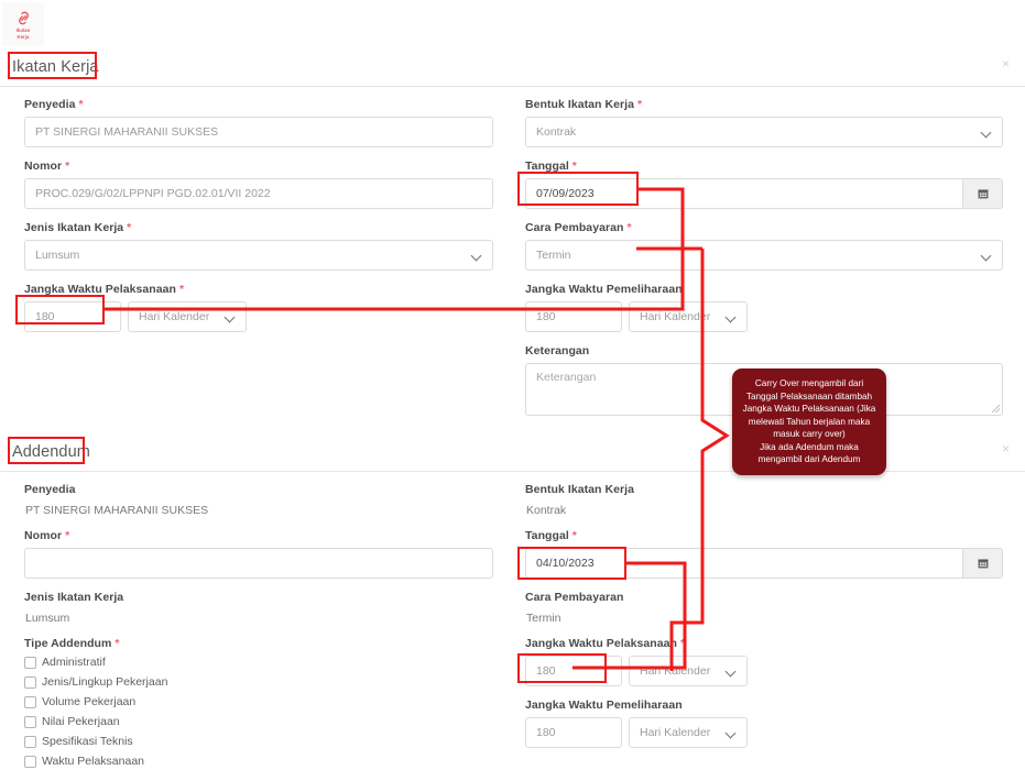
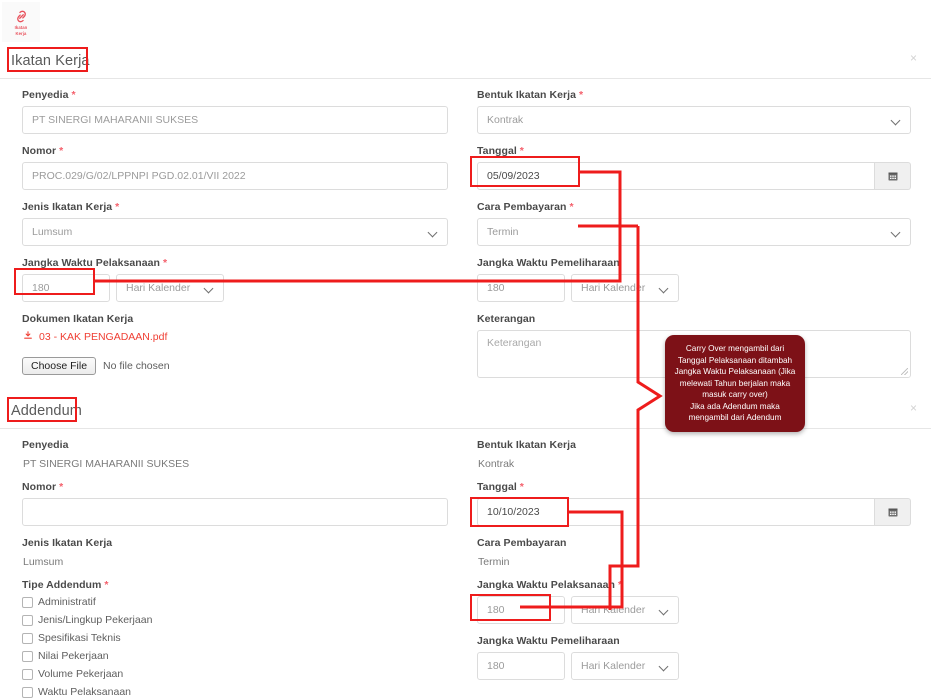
  Ikatan Kerja
  ×
  Penyedia *
  PT SINERGI MAHARANII SUKSES
  Nomor *
  PROC.029/G/02/LPPNPI PGD.02.01/VII 2022
  Jenis Ikatan Kerja *
  Lumsum
  Jangka Waktu Pelaksanaan *
  180
  Hari Kalender
+ Dokumen Ikatan Kerja
+ 03 - KAK PENGADAAN.pdf
+ Choose File
+ No file chosen
  Bentuk Ikatan Kerja *
  Kontrak
  Tanggal *
- 07/09/2023
+ 05/09/2023
  Cara Pembayaran *
  Termin
  Jangka Waktu Pemeliharaan
  180
  Hari Kalendr
  Keterangan
  Keterangan
  Addendum
  ×
  Penyedia
  PT SINERGI MAHARANII SUKSES
  Nomor *
  Jenis Ikatan Kerja
  Lumsum
  Tipe Addendum *
  Administratif
  Jenis/Lingkup Pekerjaan
- Volume Pekerjaan
+ Spesifikasi Teknis
  Nilai Pekerjaan
- Spesifikasi Teknis
+ Volume Pekerjaan
  Waktu Pelaksanaan
  Bentuk Ikatan Kerja
  Kontrak
  Tanggal *
- 04/10/2023
+ 10/10/2023
  Cara Pembayaran
  Termin
  Jangka Waktu Pelaksanaan *
  180
  Hari Kalender
  Jangka Waktu Pemeliharaan
  180
  Hari Kalender
  Carry Over mengambil dari Tanggal Pelaksanaan ditambah Jangka Waktu Pelaksanaan (Jika melewati Tahun berjalan maka masuk carry over)
  Jika ada Adendum maka mengambil dari Adendum
